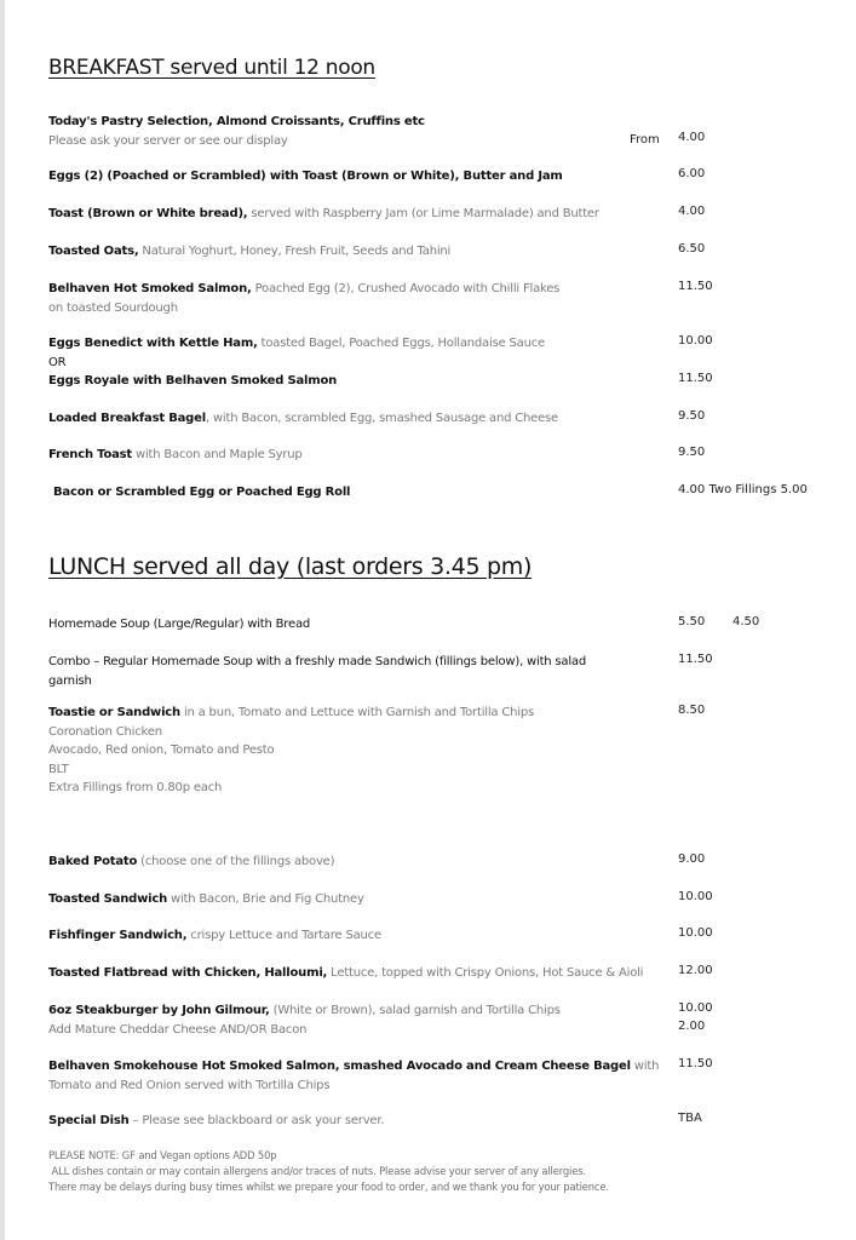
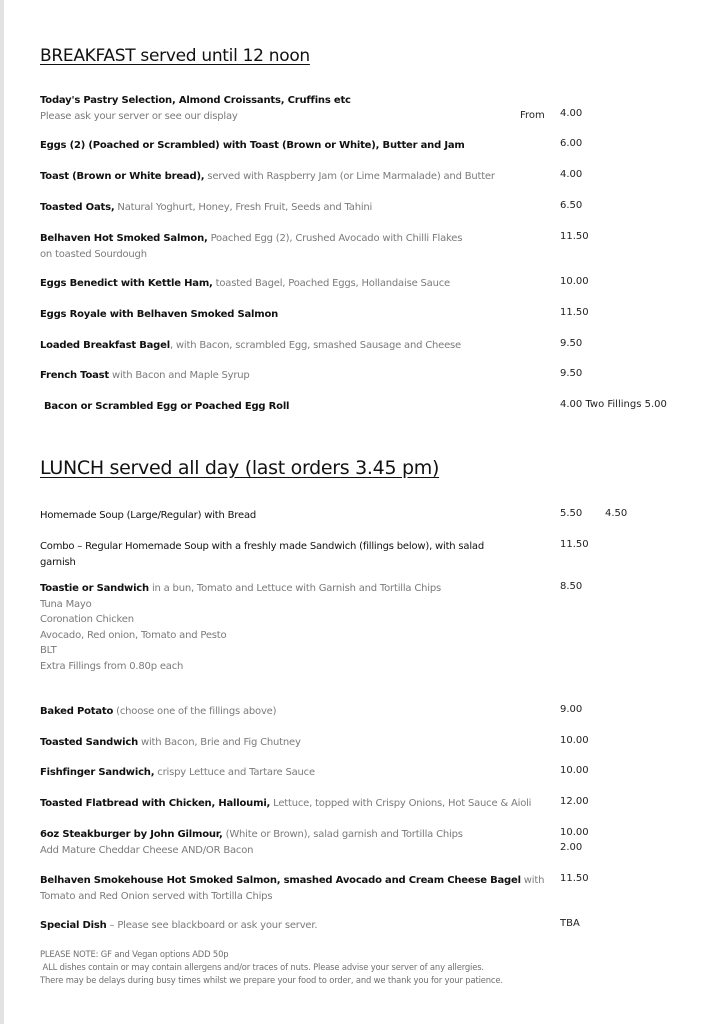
  BREAKFAST served until 12 noon
  Today's Pastry Selection, Almond Croissants, Cruffins etc
  Please ask your server or see our display
  From
  4.00
  Eggs (2) (Poached or Scrambled) with Toast (Brown or White), Butter and Jam
  6.00
  Toast (Brown or White bread), served with Raspberry Jam (or Lime Marmalade) and Butter
  4.00
  Toasted Oats, Natural Yoghurt, Honey, Fresh Fruit, Seeds and Tahini
  6.50
  Belhaven Hot Smoked Salmon, Poached Egg (2), Crushed Avocado with Chilli Flakes
  on toasted Sourdough
  11.50
  Eggs Benedict with Kettle Ham, toasted Bagel, Poached Eggs, Hollandaise Sauce
- OR
  10.00
  Eggs Royale with Belhaven Smoked Salmon
  11.50
  Loaded Breakfast Bagel, with Bacon, scrambled Egg, smashed Sausage and Cheese
  9.50
  French Toast with Bacon and Maple Syrup
  9.50
  Bacon or Scrambled Egg or Poached Egg Roll
  4.00 Two Fillings 5.00
  LUNCH served all day (last orders 3.45 pm)
  Homemade Soup (Large/Regular) with Bread
  5.50
  4.50
  Combo – Regular Homemade Soup with a freshly made Sandwich (fillings below), with salad
  garnish
  11.50
  Toastie or Sandwich in a bun, Tomato and Lettuce with Garnish and Tortilla Chips
+ Tuna Mayo
  Coronation Chicken
  Avocado, Red onion, Tomato and Pesto
  BLT
  Extra Fillings from 0.80p each
  8.50
  Baked Potato (choose one of the fillings above)
  9.00
  Toasted Sandwich with Bacon, Brie and Fig Chutney
  10.00
  Fishfinger Sandwich, crispy Lettuce and Tartare Sauce
  10.00
  Toasted Flatbread with Chicken, Halloumi, Lettuce, topped with Crispy Onions, Hot Sauce & Aioli
  12.00
  6oz Steakburger by John Gilmour, (White or Brown), salad garnish and Tortilla Chips
  Add Mature Cheddar Cheese AND/OR Bacon
  10.00
  2.00
  Belhaven Smokehouse Hot Smoked Salmon, smashed Avocado and Cream Cheese Bagel with
  Tomato and Red Onion served with Tortilla Chips
  11.50
  Special Dish – Please see blackboard or ask your server.
  TBA
  PLEASE NOTE: GF and Vegan options ADD 50p
  ALL dishes contain or may contain allergens and/or traces of nuts. Please advise your server of any allergies.
  There may be delays during busy times whilst we prepare your food to order, and we thank you for your patience.
